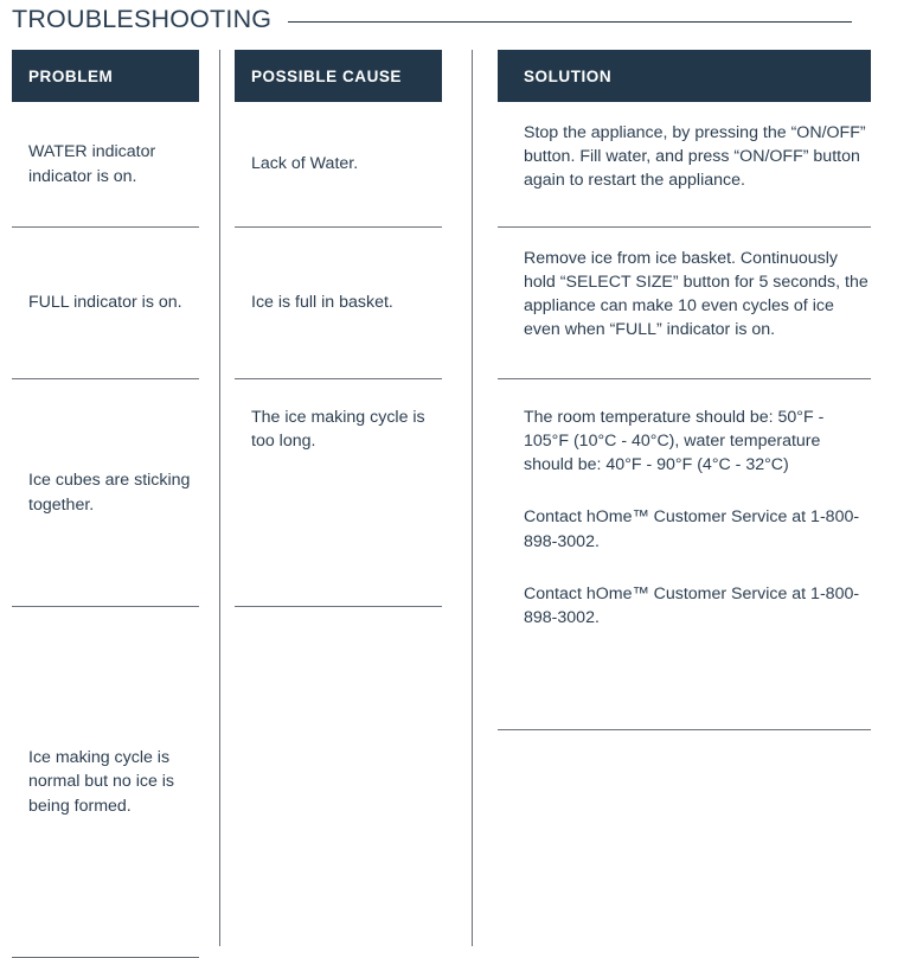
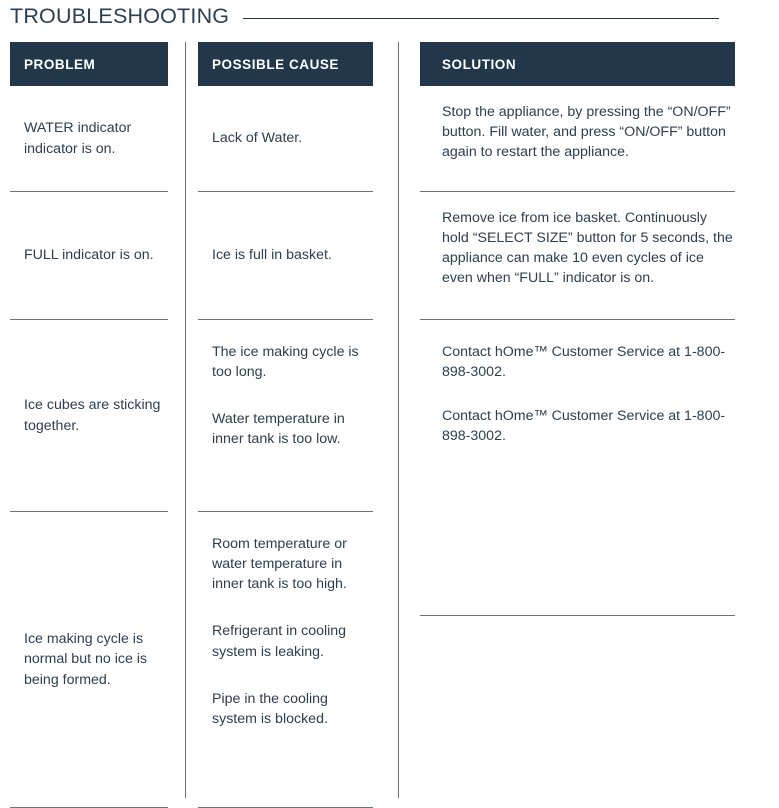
  TROUBLESHOOTING
  PROBLEM
  WATER indicator indicator is on.
  FULL indicator is on.
  Ice cubes are sticking together.
  Ice making cycle is normal but no ice is being formed.
  POSSIBLE CAUSE
  Lack of Water.
  Ice is full in basket.
  The ice making cycle is too long.
+ Water temperature in inner tank is too low.
+ Room temperature or water temperature in inner tank is too high.
+ Refrigerant in cooling system is leaking.
+ Pipe in the cooling system is blocked.
  SOLUTION
  Stop the appliance, by pressing the “ON/OFF” button. Fill water, and press “ON/OFF” button again to restart the appliance.
  Remove ice from ice basket. Continuously hold “SELECT SIZE” button for 5 seconds, the appliance can make 10 even cycles of ice even when “FULL” indicator is on.
- The room temperature should be: 50°F - 105°F (10°C - 40°C), water temperature should be: 40°F - 90°F (4°C - 32°C)
  Contact hOme™ Customer Service at 1-800-898-3002.
  Contact hOme™ Customer Service at 1-800-898-3002.
